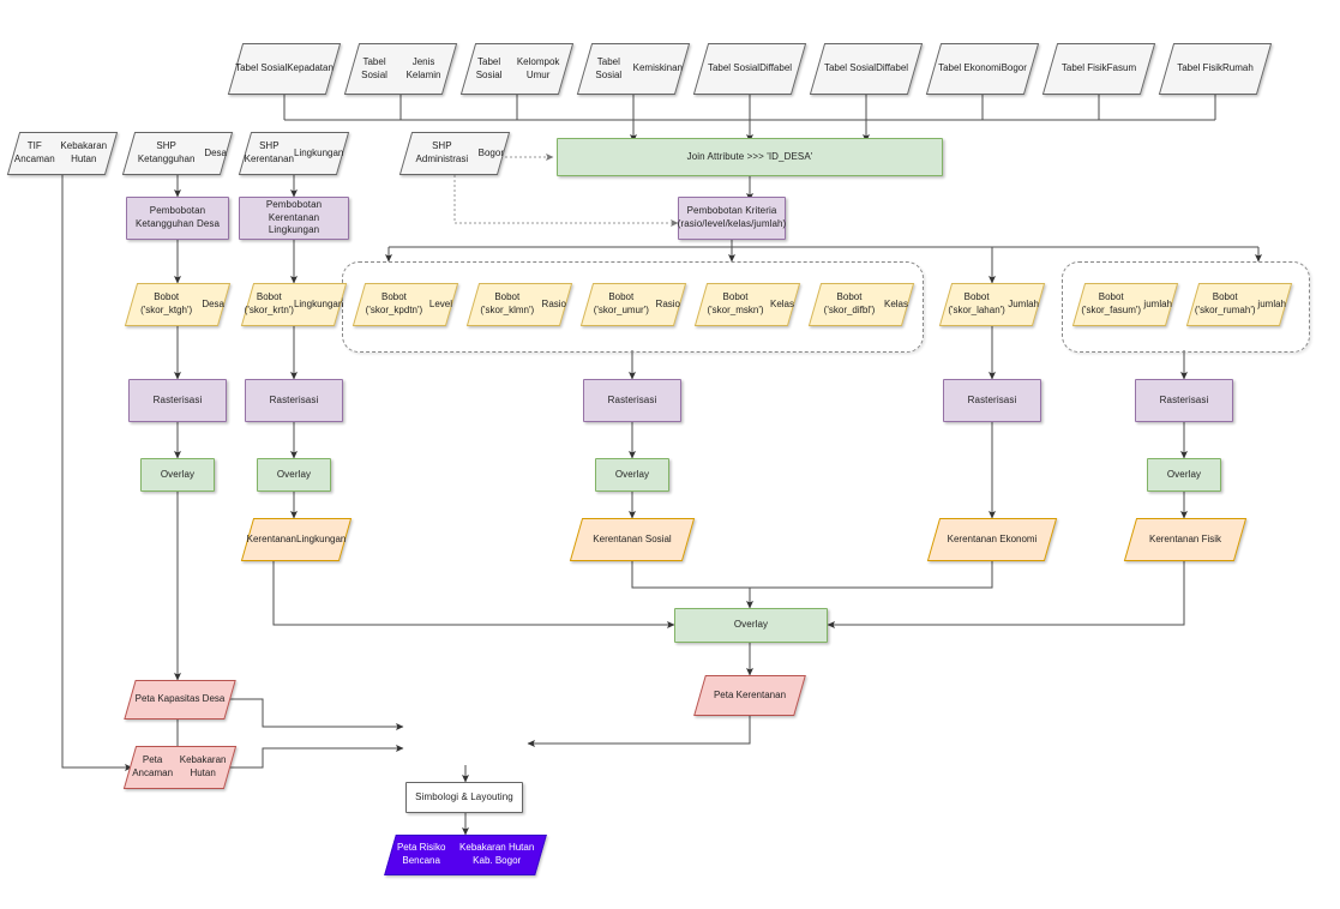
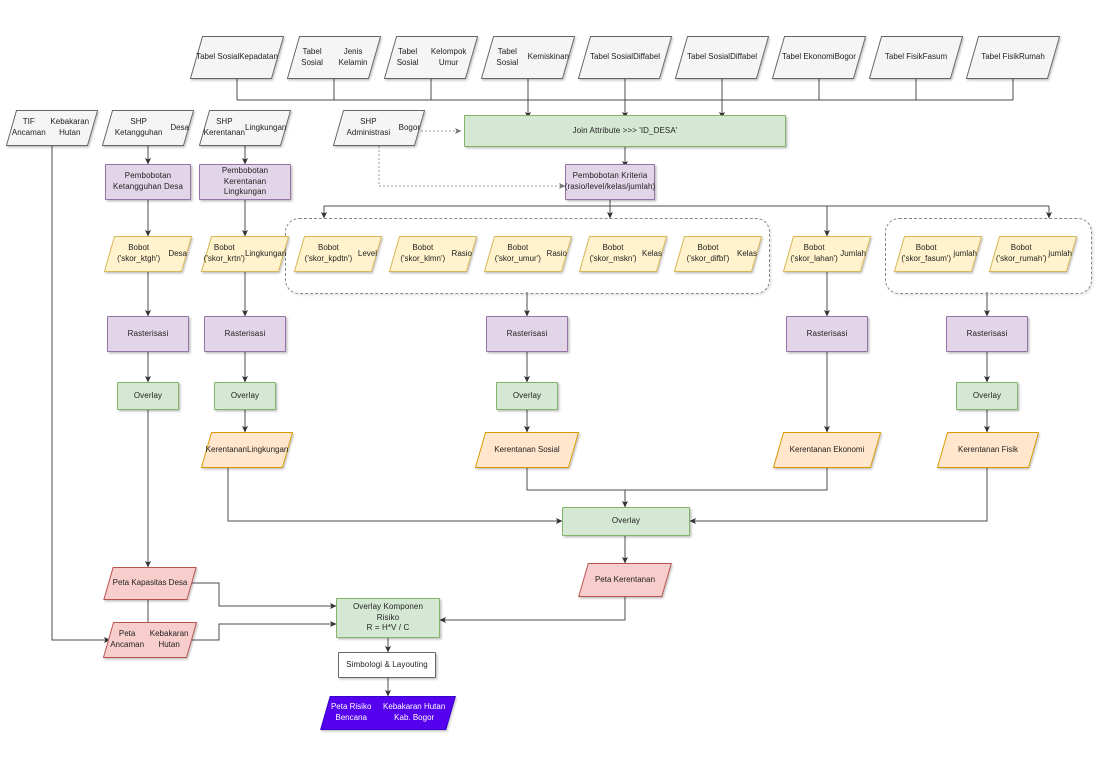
  Tabel Sosial
  Kepadatan
  Tabel Sosial
  Jenis Kelamin
  Tabel Sosial
  Kelompok Umur
  Tabel Sosial
  Kemiskinan
  Tabel Sosial
  Diffabel
  Tabel Sosial
  Diffabel
  Tabel Ekonomi
  Bogor
  Tabel Fisik
  Fasum
  Tabel Fisik
  Rumah
  TIF Ancaman
  Kebakaran Hutan
  SHP Ketangguhan
  Desa
  SHP Kerentanan
  Lingkungan
  SHP Administrasi
  Bogor
  Join Attribute >>> 'ID_DESA'
  Pembobotan
  Ketangguhan Desa
  Pembobotan Kerentanan
  Lingkungan
  Pembobotan Kriteria
  (rasio/level/kelas/jumlah)
  Bobot ('skor_ktgh')
  Desa
  Bobot ('skor_krtn')
  Lingkungan
  Bobot ('skor_kpdtn')
  Level
  Bobot ('skor_klmn')
  Rasio
  Bobot ('skor_umur')
  Rasio
  Bobot ('skor_mskn')
  Kelas
  Bobot ('skor_difbl')
  Kelas
  Bobot ('skor_lahan')
  Jumlah
  Bobot ('skor_fasum')
  jumlah
  Bobot ('skor_rumah')
  jumlah
  Rasterisasi
  Rasterisasi
  Rasterisasi
  Rasterisasi
  Rasterisasi
  Overlay
  Overlay
  Overlay
  Overlay
  Overlay
  Kerentanan
  Lingkungan
  Kerentanan Sosial
  Kerentanan Ekonomi
  Kerentanan Fisik
  Peta Kapasitas Desa
  Peta Ancaman
  Kebakaran Hutan
  Peta Kerentanan
+ Overlay Komponen Risiko
+ R = H*V / C
  Simbologi & Layouting
  Peta Risiko Bencana
  Kebakaran Hutan Kab. Bogor
